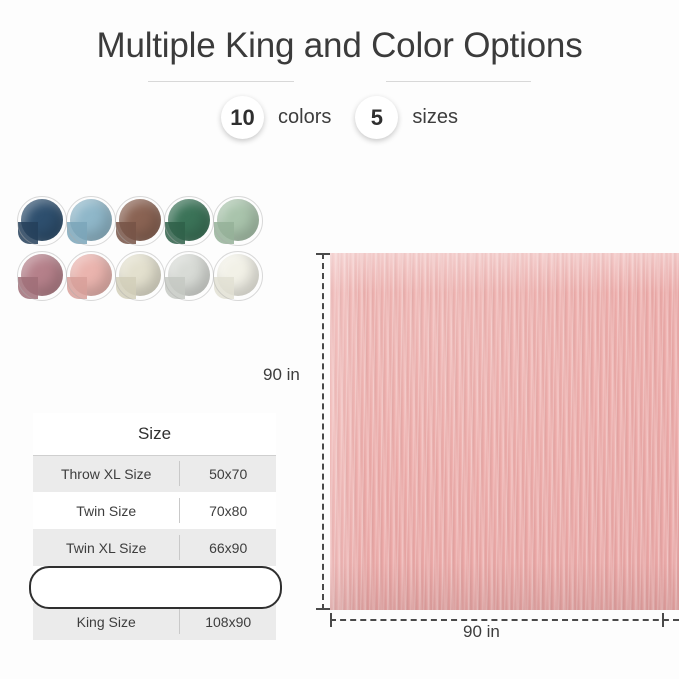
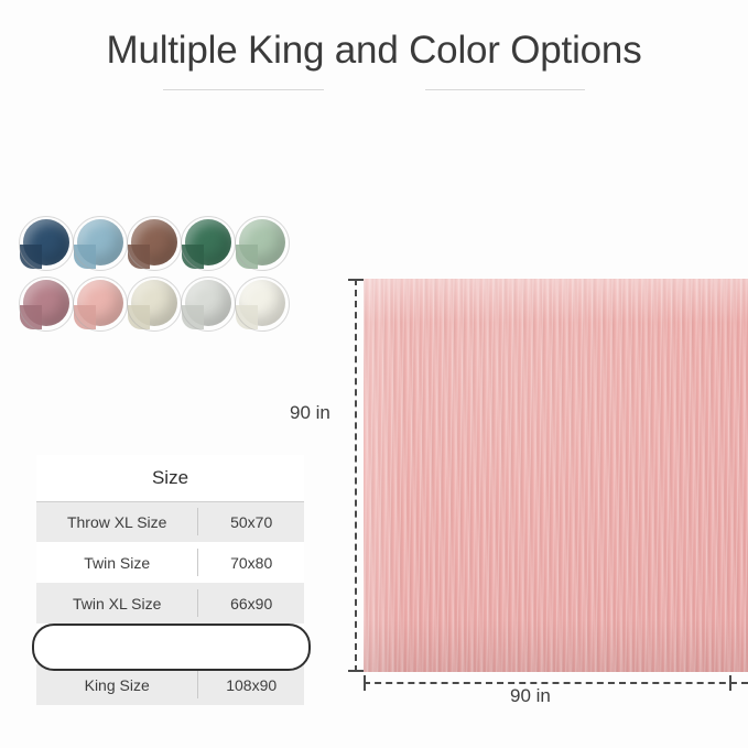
  Multiple King and Color Options
- 10
- colors
- 5
- sizes
  Size
  Throw XL Size
  50x70
  Twin Size
  70x80
  Twin XL Size
  66x90
  King Size
  108x90
  90 in
  90 in
